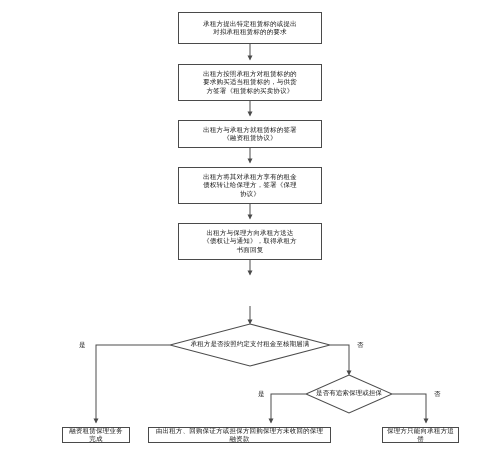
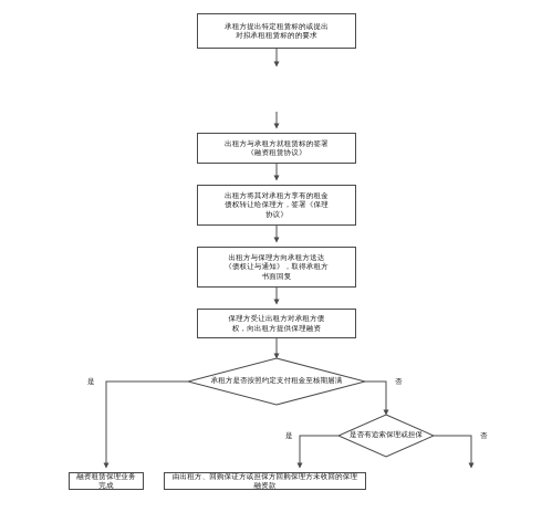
  承租方提出特定租赁标的或提出
  对拟承租租赁标的的要求
- 出租方按照承租方对租赁标的的
- 要求购买适当租赁标的，与供货
- 方签署《租赁标的买卖协议》
  出租方与承租方就租赁标的签署
  《融资租赁协议》
  出租方将其对承租方享有的租金
  债权转让给保理方，签署《保理
  协议》
  出租方与保理方向承租方送达
  《债权让与通知》，取得承租方
  书面回复
+ 保理方受让出租方对承租方债
+ 权，向出租方提供保理融资
  承租方是否按照约定支付租金至核期届满
  是否有追索保理或担保
  是
  否
  是
  否
  融资租赁保理业务完成
  由出租方、回购保证方或担保方回购保理方未收回的保理融资款
- 保理方只能向承租方追偿
